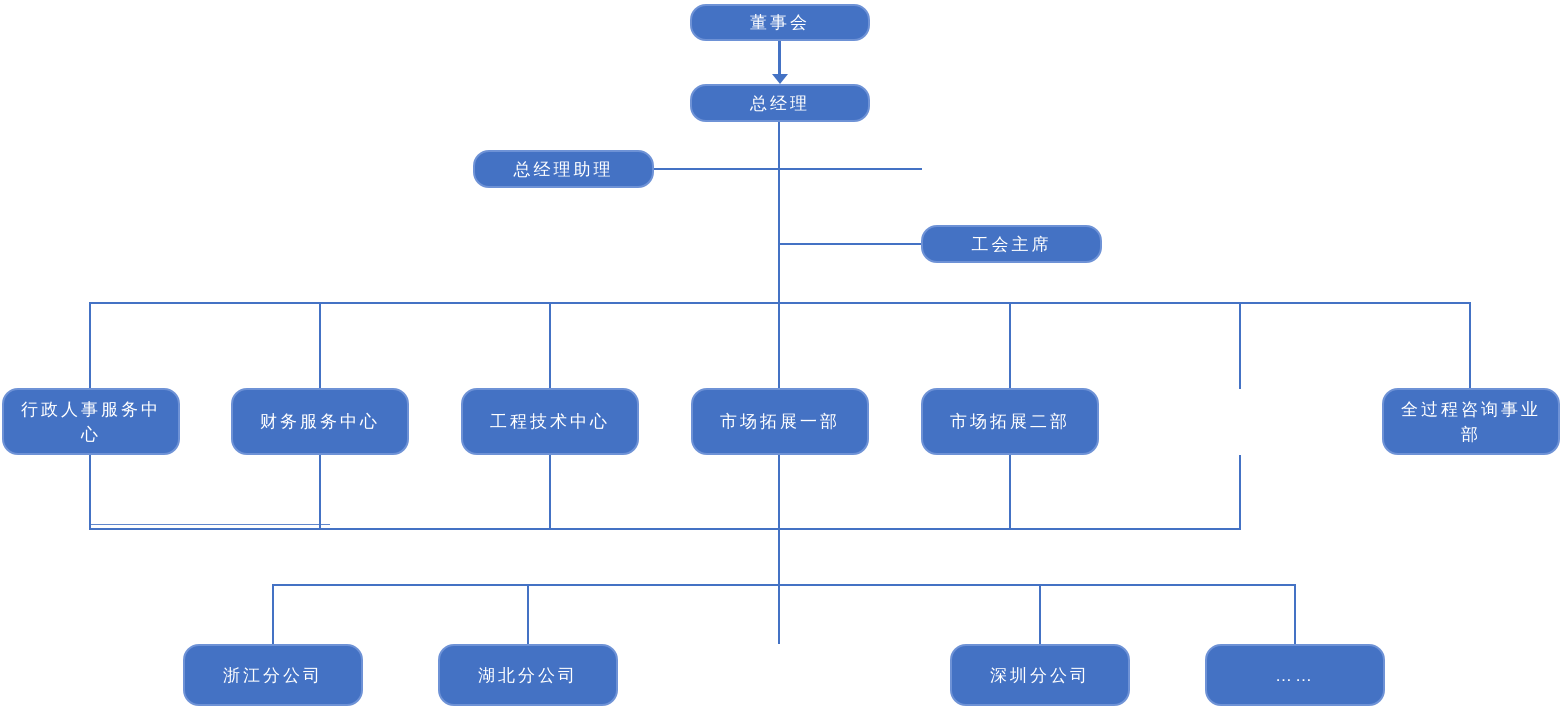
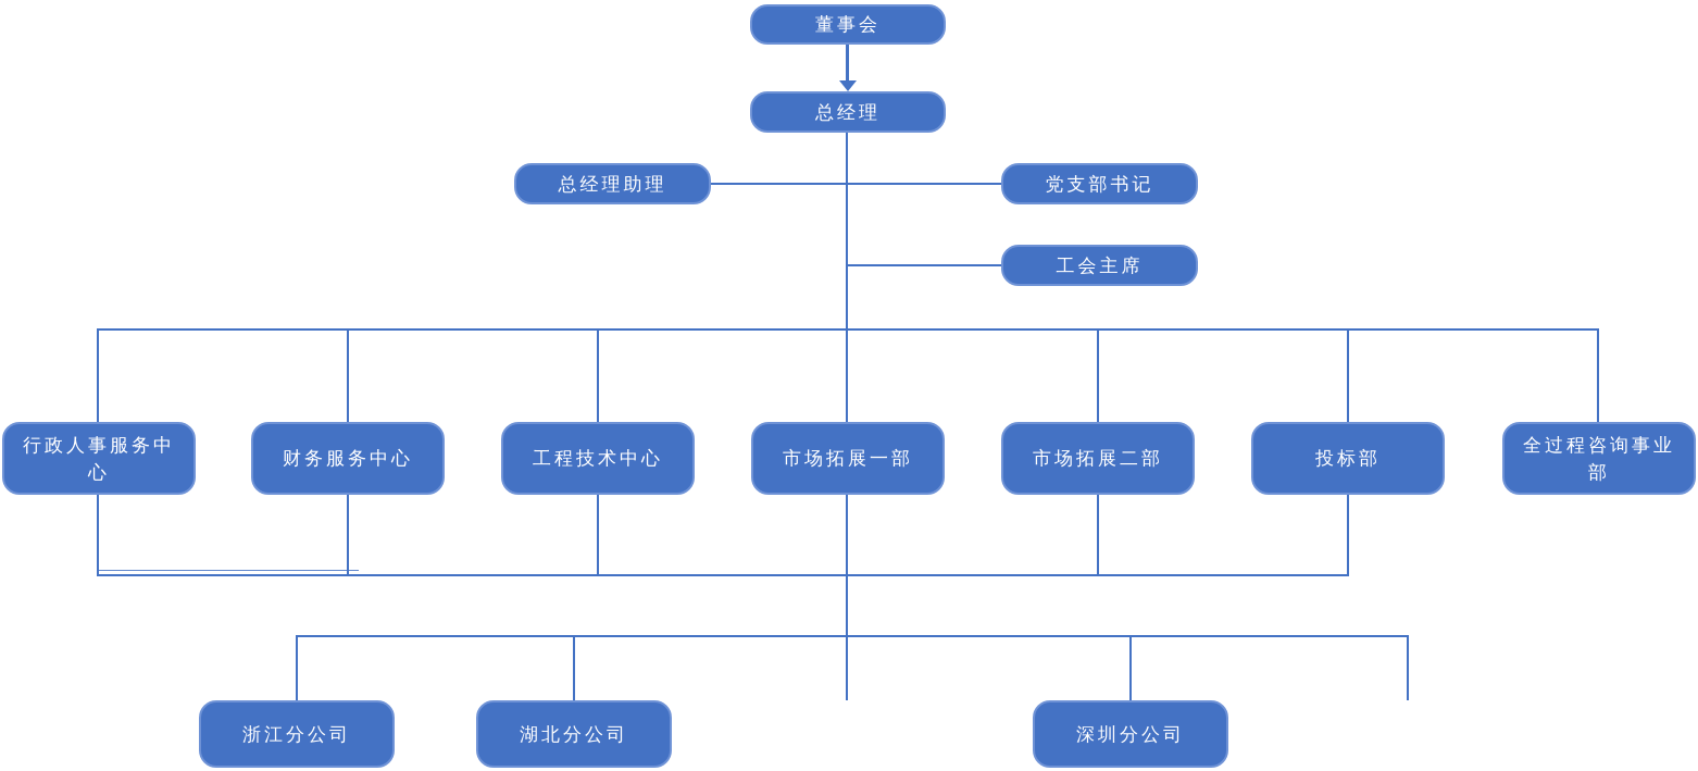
  董事会
  总经理
  总经理助理
+ 党支部书记
  工会主席
  行政人事服务中心
  财务服务中心
  工程技术中心
  市场拓展一部
  市场拓展二部
+ 投标部
  全过程咨询事业部
  浙江分公司
  湖北分公司
  深圳分公司
- ……
